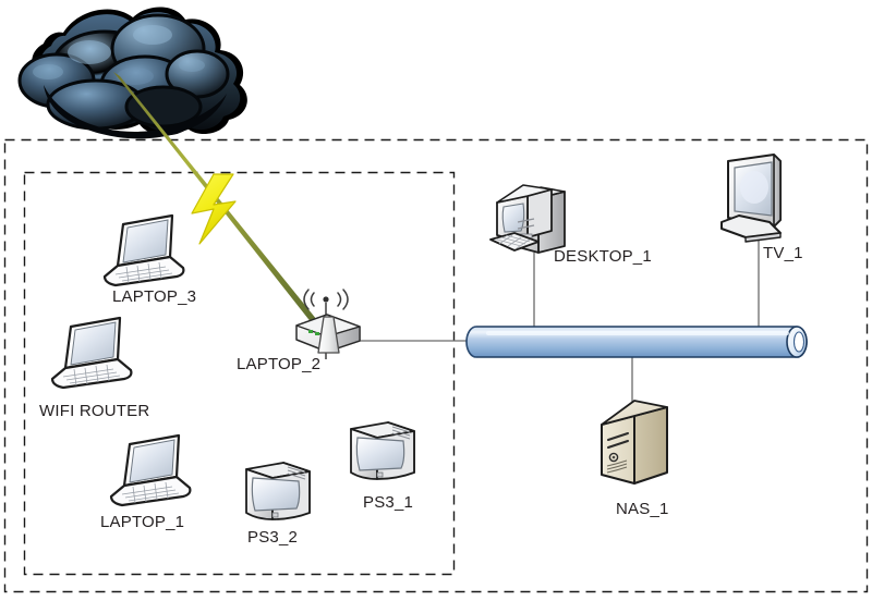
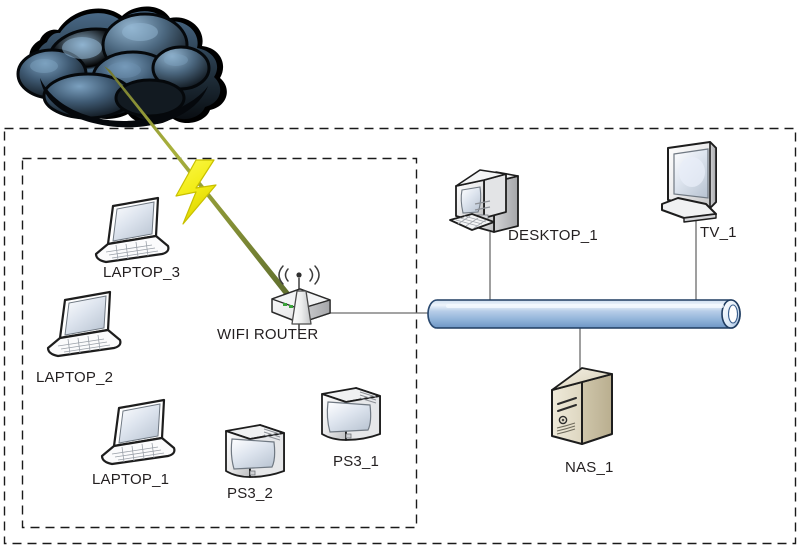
  LAPTOP_3
- WIFI ROUTER
+ LAPTOP_2
  LAPTOP_1
  PS3_2
  PS3_1
- LAPTOP_2
+ WIFI ROUTER
  DESKTOP_1
  TV_1
  NAS_1
